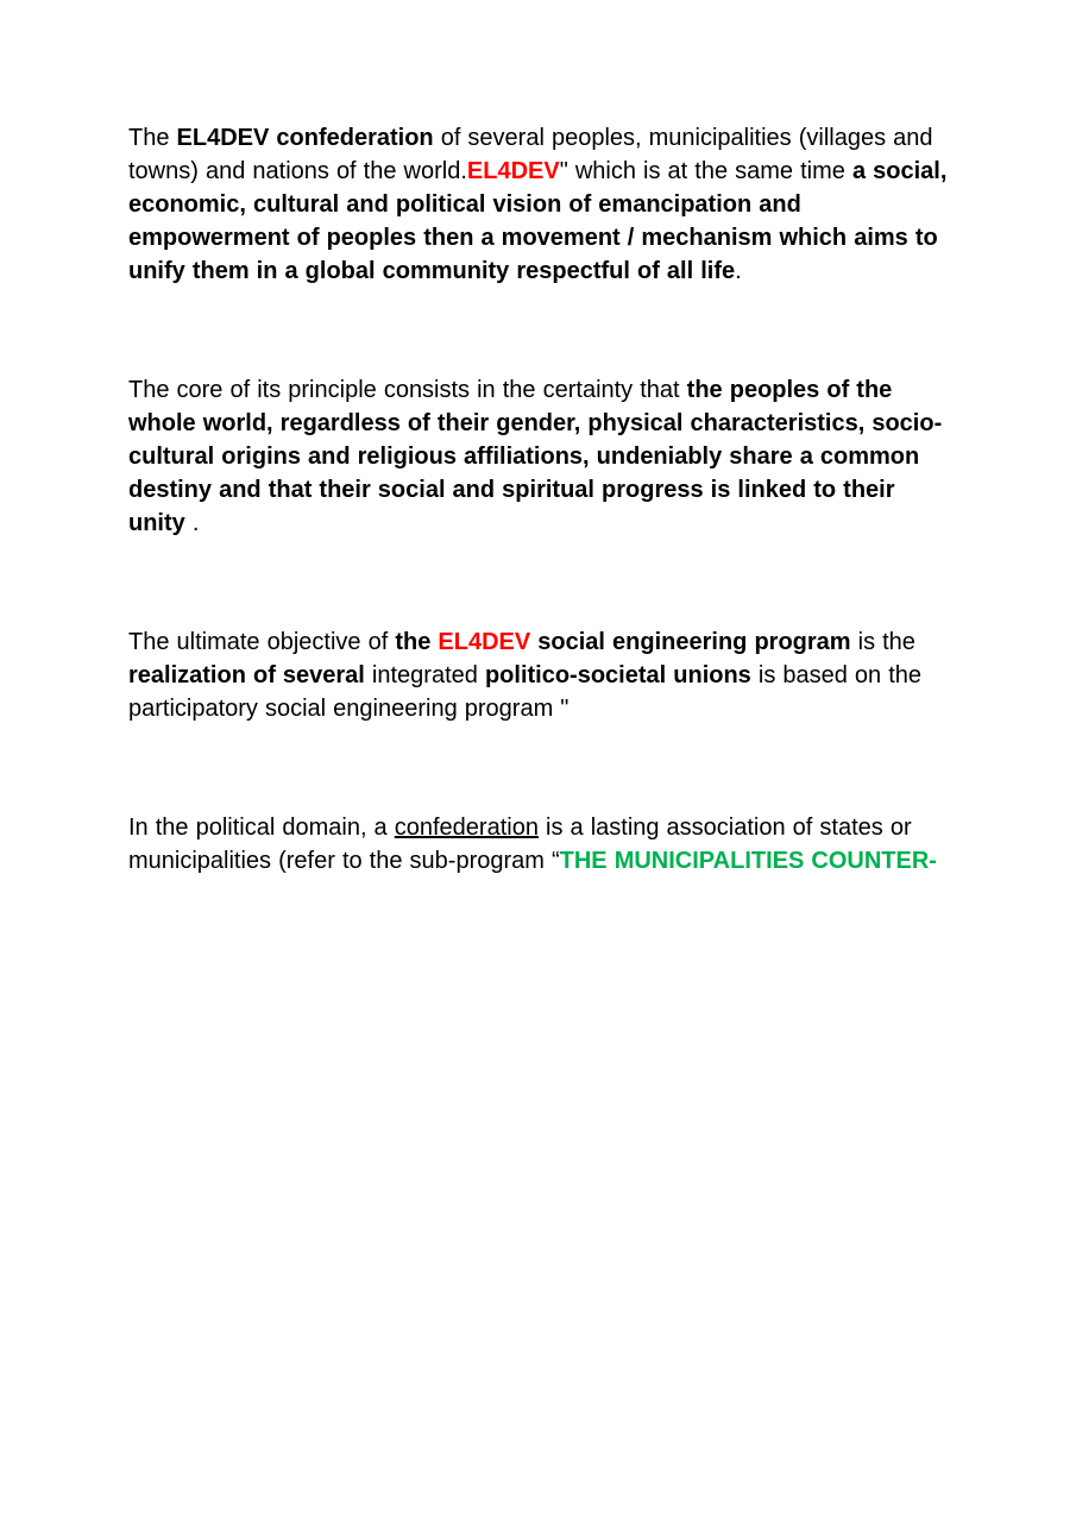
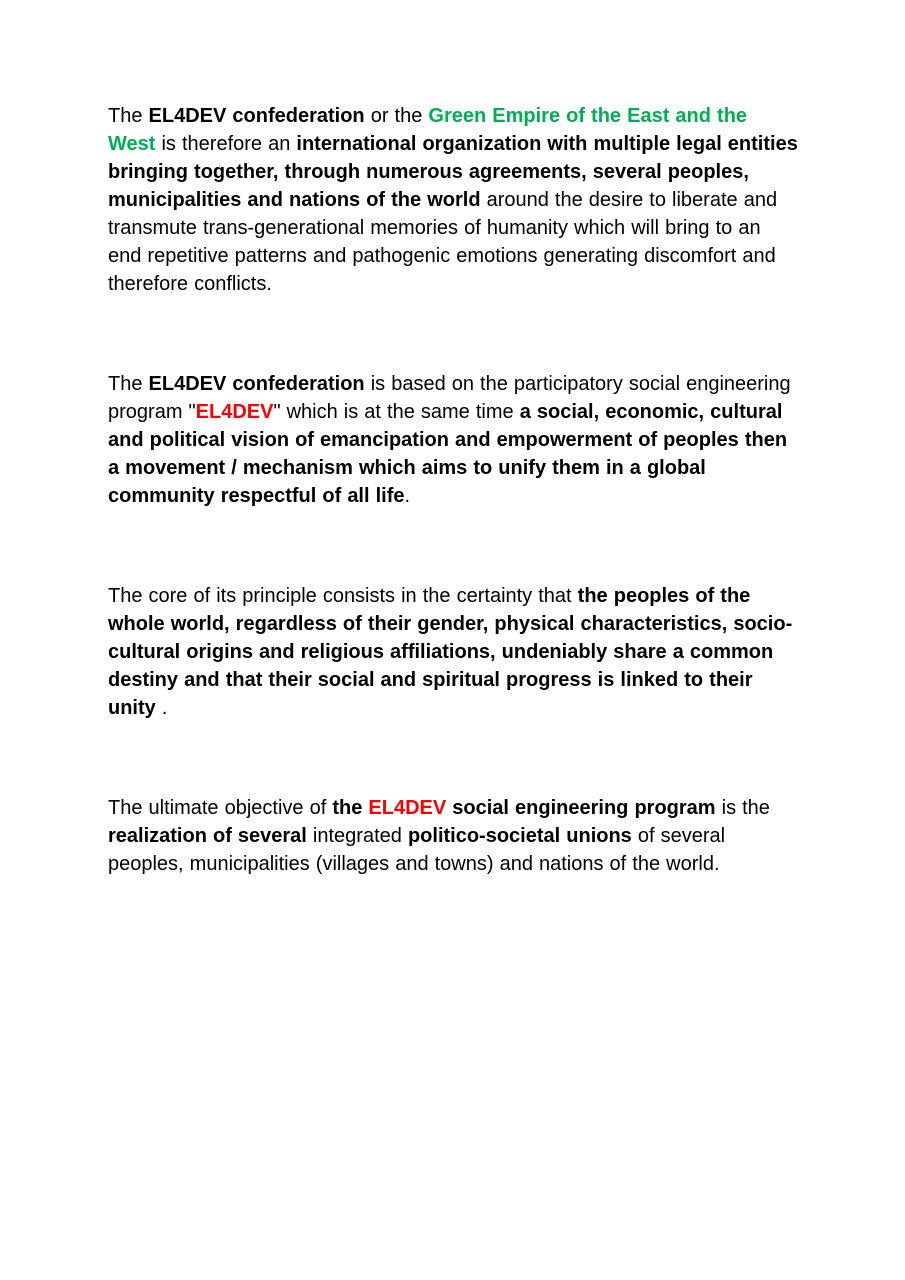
+ The EL4DEV confederation or the Green Empire of the East and the West is therefore an international organization with multiple legal entities bringing together, through numerous agreements, several peoples, municipalities and nations of the world around the desire to liberate and transmute trans-generational memories of humanity which will bring to an end repetitive patterns and pathogenic emotions generating discomfort and therefore conflicts.
- The EL4DEV confederation of several peoples, municipalities (villages and towns) and nations of the world.EL4DEV" which is at the same time a social, economic, cultural and political vision of emancipation and empowerment of peoples then a movement / mechanism which aims to unify them in a global community respectful of all life.
+ The EL4DEV confederation is based on the participatory social engineering program "EL4DEV" which is at the same time a social, economic, cultural and political vision of emancipation and empowerment of peoples then a movement / mechanism which aims to unify them in a global community respectful of all life.
  The core of its principle consists in the certainty that the peoples of the whole world, regardless of their gender, physical characteristics, socio-cultural origins and religious affiliations, undeniably share a common destiny and that their social and spiritual progress is linked to their unity .
- The ultimate objective of the EL4DEV social engineering program is the realization of several integrated politico-societal unions is based on the participatory social engineering program "
+ The ultimate objective of the EL4DEV social engineering program is the realization of several integrated politico-societal unions of several peoples, municipalities (villages and towns) and nations of the world.
- In the political domain, a confederation is a lasting association of states or municipalities (refer to the sub-program “THE MUNICIPALITIES COUNTER-
